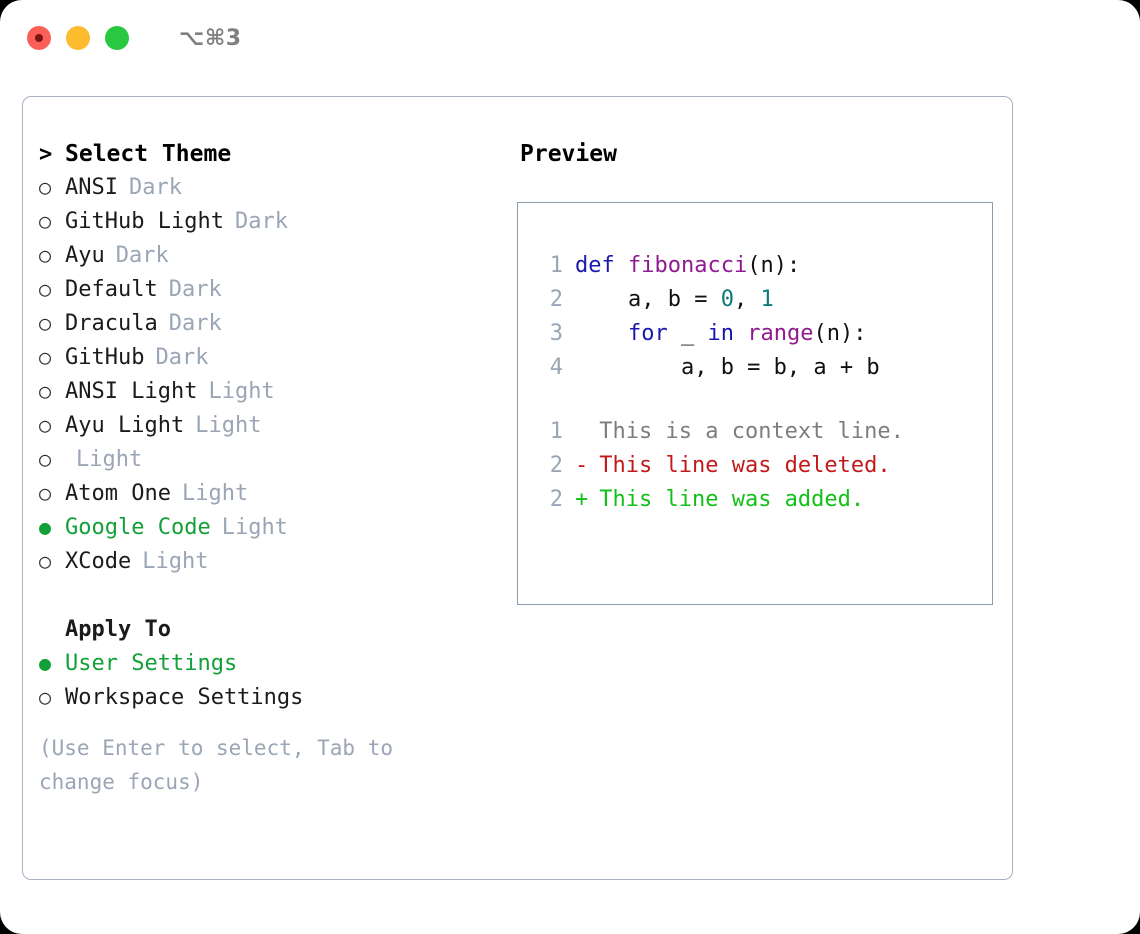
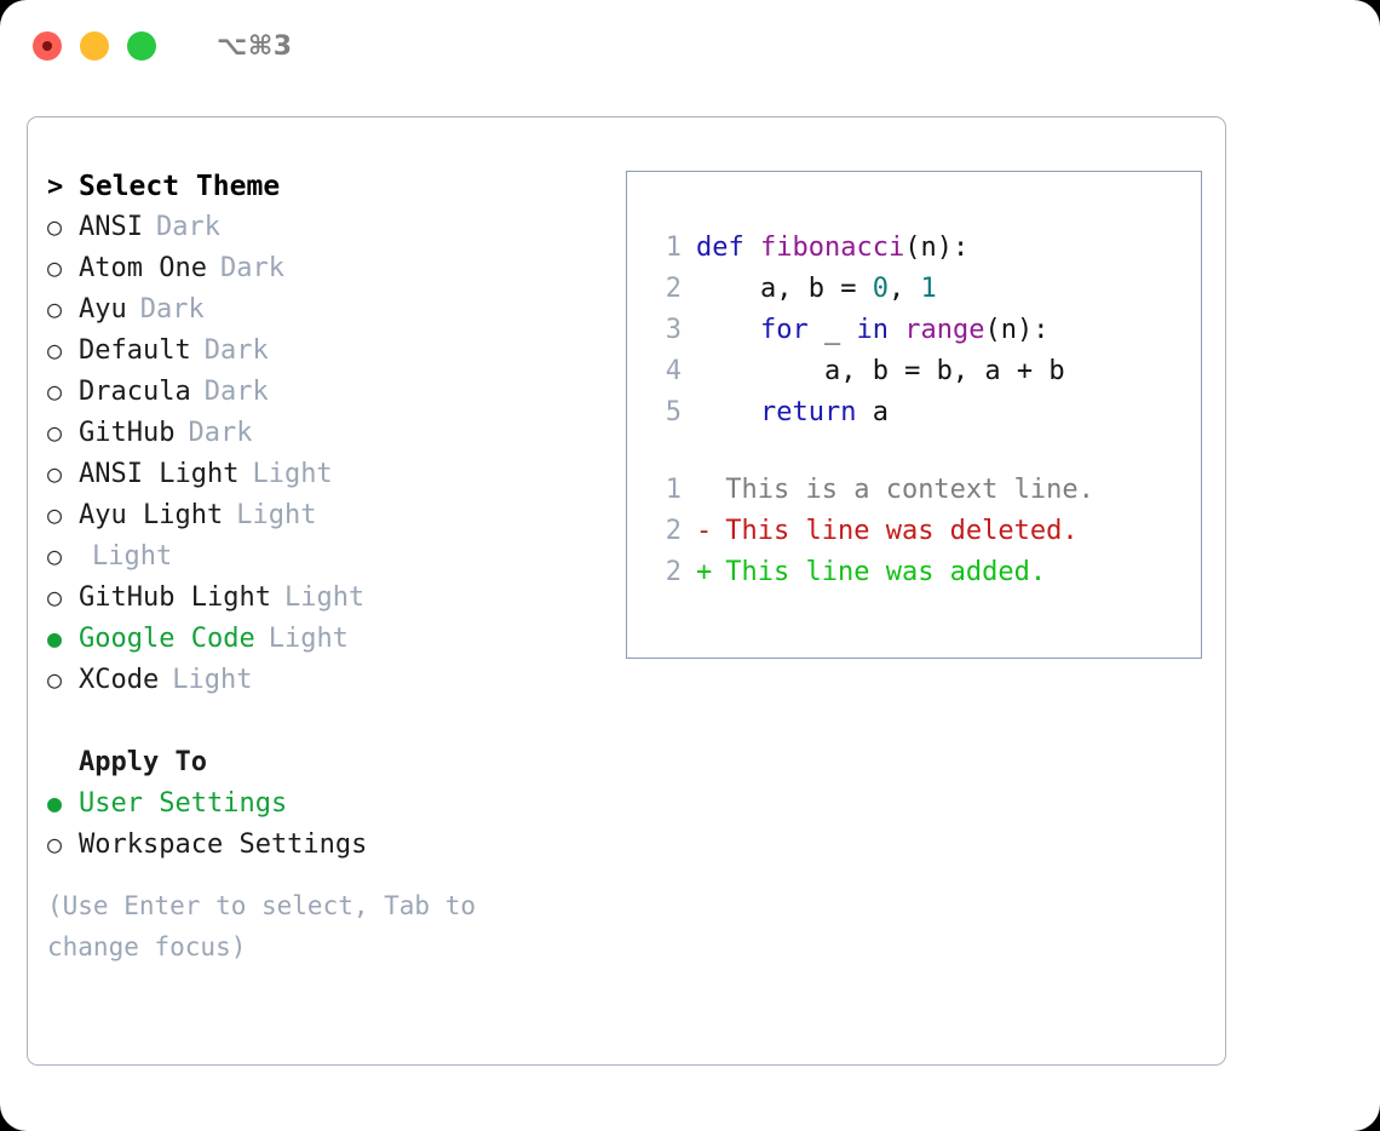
  ⌥⌘3
  >
  Select Theme
  ○
  ANSI
  Dark
  ○
- GitHub Light
+ Atom One
  Dark
  ○
  Ayu
  Dark
  ○
  Default
  Dark
  ○
  Dracula
  Dark
  ○
  GitHub
  Dark
  ○
  ANSI Light
  Light
  ○
  Ayu Light
  Light
  ○
  Light
  ○
- Atom One
+ GitHub Light
  Light
  ●
  Google Code
  Light
  ○
  XCode
  Light
  Apply To
  ●
  User Settings
  ○
  Workspace Settings
  (Use Enter to select, Tab to change focus)
- Preview
  1
  def
  fibonacci
  (n):
  2
  a, b =
  0
  ,
  1
  3
  for
  _
  in
  range
  (n):
  4
  a, b = b, a + b
+ 5
+ return
+ a
  1
  This is a context line.
  2
  -
  This line was deleted.
  2
  +
  This line was added.
